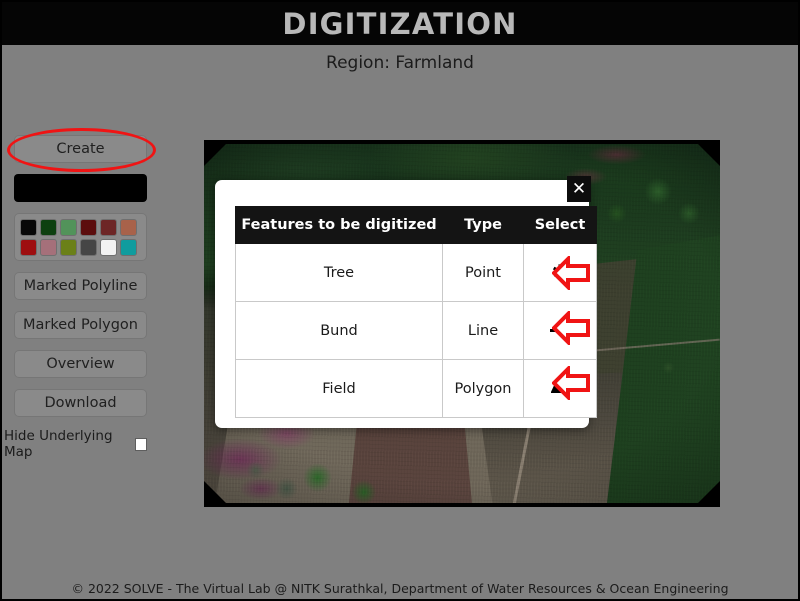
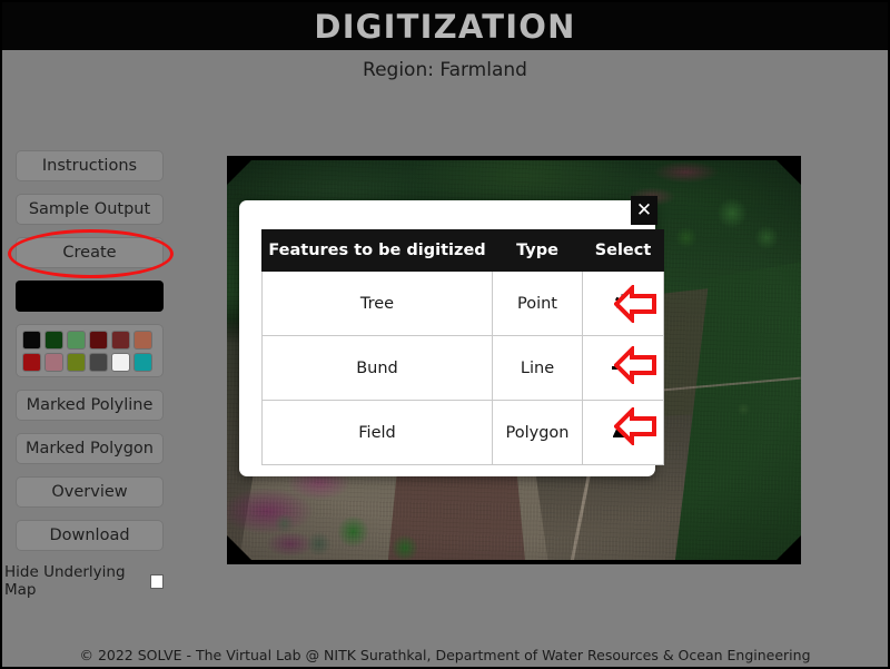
  DIGITIZATION
  Region: Farmland
+ Instructions
+ Sample Output
  Create
  Marked Polyline
  Marked Polygon
  Overview
  Download
  Hide Underlying Map
  ✕
  Features to be digitized	Type	Select
  Tree	Point
  Bund	Line
  Field	Polygon
  © 2022 SOLVE - The Virtual Lab @ NITK Surathkal, Department of Water Resources & Ocean Engineering
